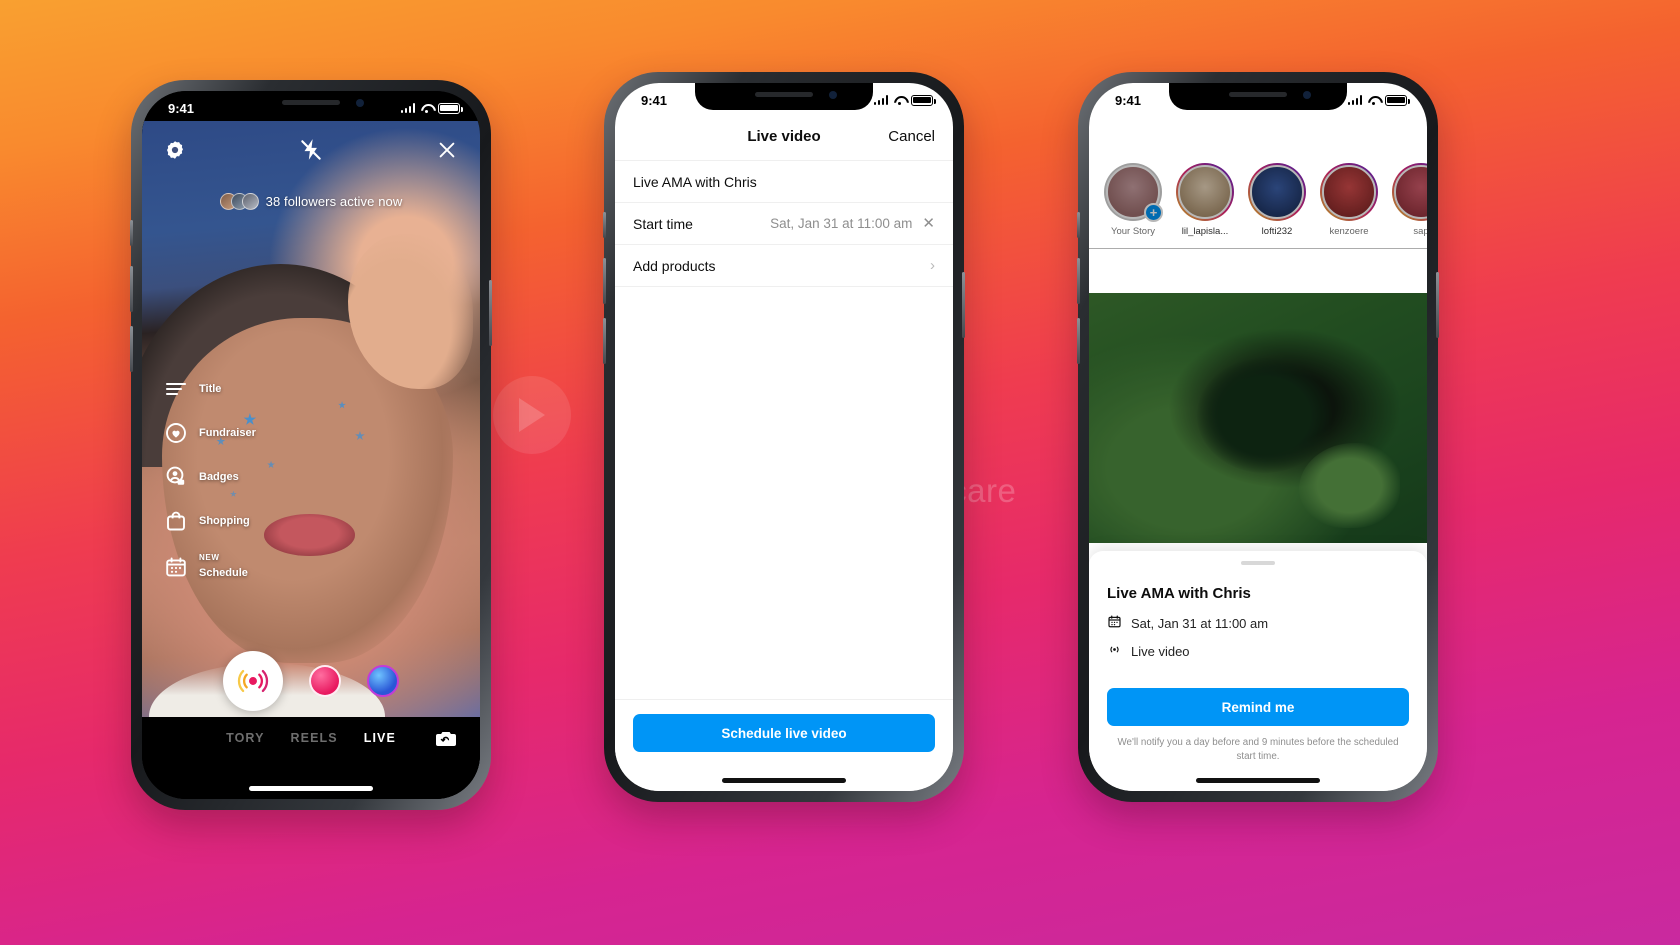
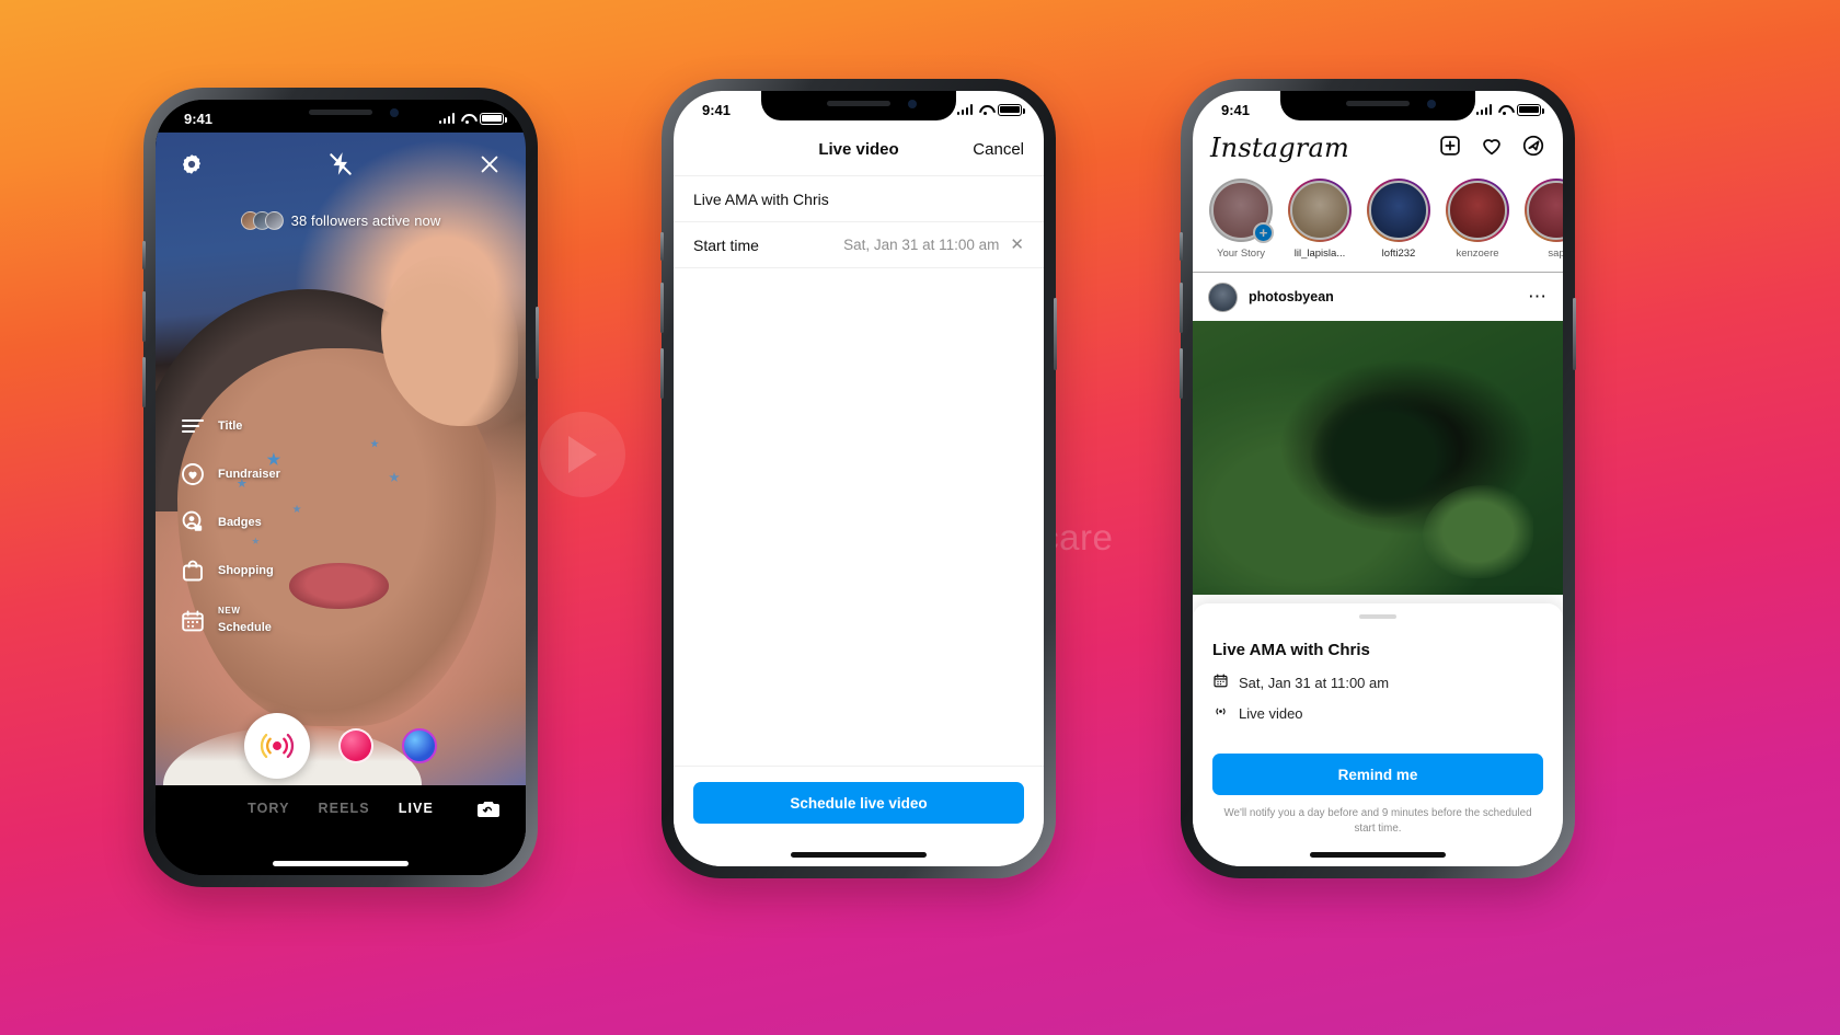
  9:41
  38 followers active now
  Title
  Fundraiser
  Badges
  Shopping
  NEW
  Schedule
  TORY
  REELS
  LIVE
  9:41
  Live video
  Cancel
  Live AMA with Chris
  Start time
  Sat, Jan 31 at 11:00 am
  ✕
- Add products
- ›
  Schedule live video
+ Instagram
  +
  Your Story
  lil_lapisla...
  lofti232
  kenzoere
  sap
+ photosbyean
+ ⋯
  9:41
  Live AMA with Chris
  Sat, Jan 31 at 11:00 am
  Live video
  Remind me
  We'll notify you a day before and 9 minutes before the scheduled start time.
